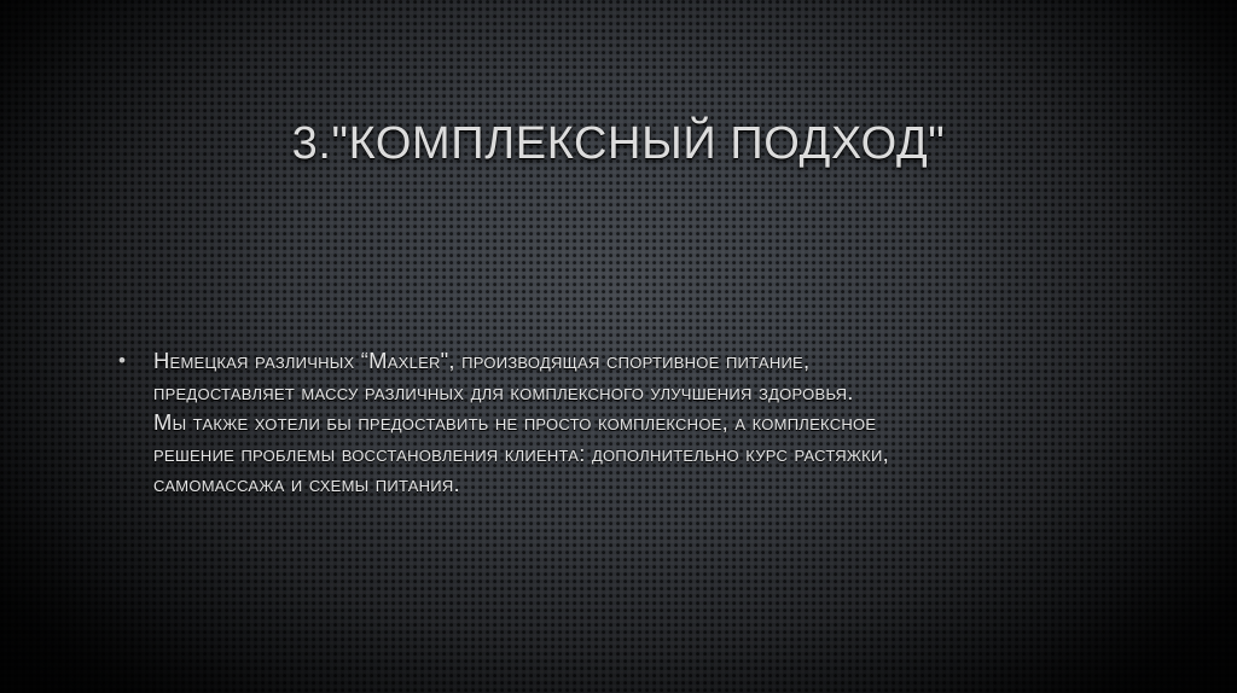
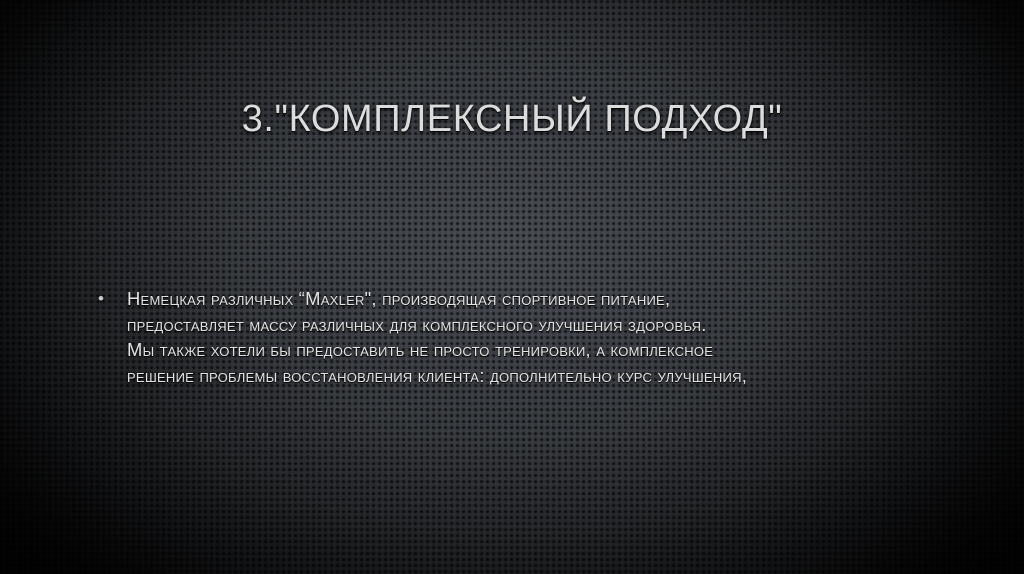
  3."КОМПЛЕКСНЫЙ ПОДХОД"
  •
  Немецкая различных “Maxler", производящая спортивное питание,
  предоставляет массу различных для комплексного улучшения здоровья.
- Мы также хотели бы предоставить не просто комплексное, а комплексное
+ Мы также хотели бы предоставить не просто тренировки, а комплексное
- решение проблемы восстановления клиента: дополнительно курс растяжки,
+ решение проблемы восстановления клиента: дополнительно курс улучшения,
- самомассажа и схемы питания.
